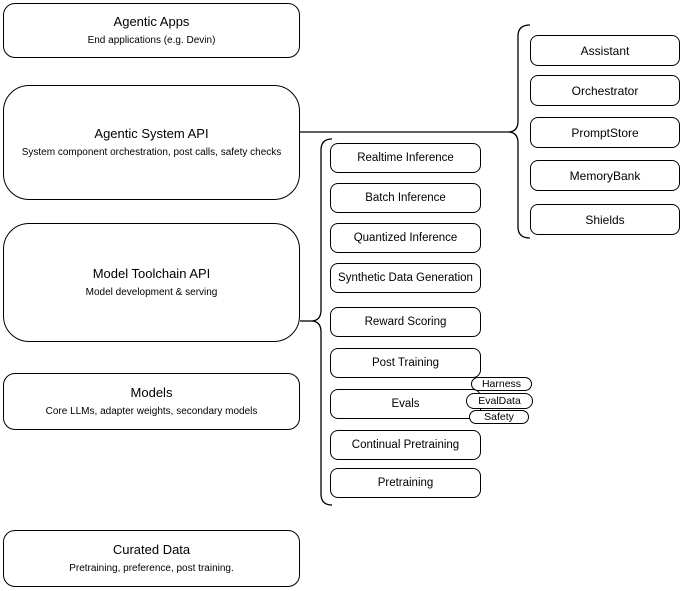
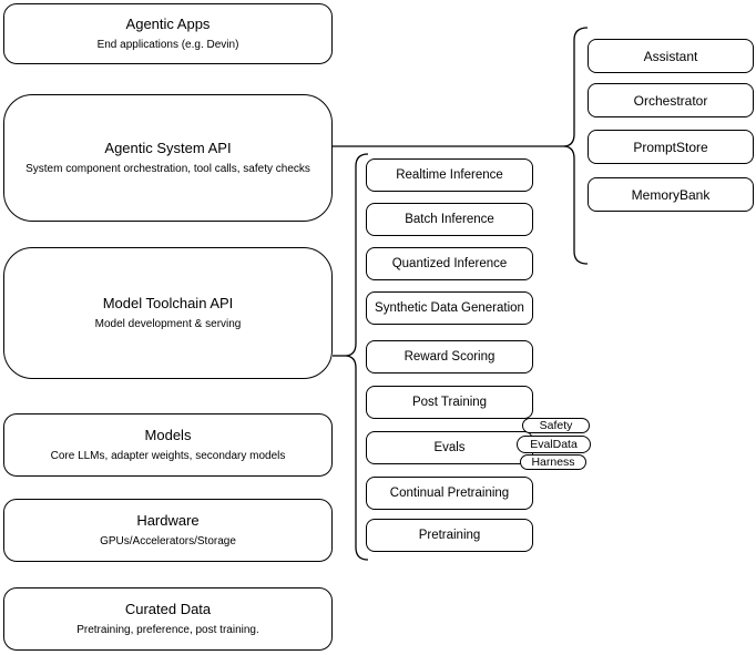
  Agentic Apps
  End applications (e.g. Devin)
  Agentic System API
- System component orchestration, post calls, safety checks
+ System component orchestration, tool calls, safety checks
  Model Toolchain API
  Model development & serving
  Models
  Core LLMs, adapter weights, secondary models
+ Hardware
+ GPUs/Accelerators/Storage
  Curated Data
  Pretraining, preference, post training.
  Realtime Inference
  Batch Inference
  Quantized Inference
  Synthetic Data Generation
  Reward Scoring
  Post Training
  Evals
  Continual Pretraining
  Pretraining
- Harness
+ Safety
  EvalData
- Safety
+ Harness
  Assistant
  Orchestrator
  PromptStore
  MemoryBank
- Shields
